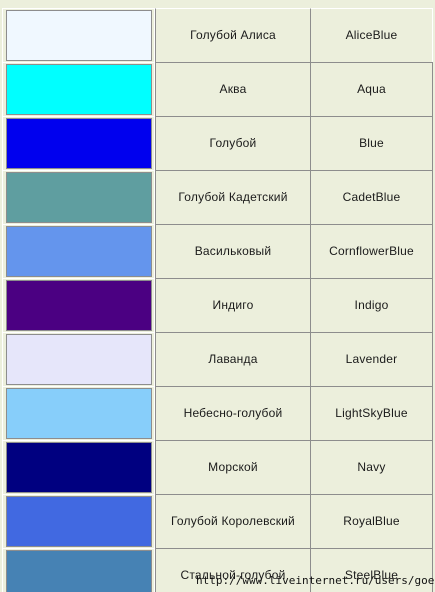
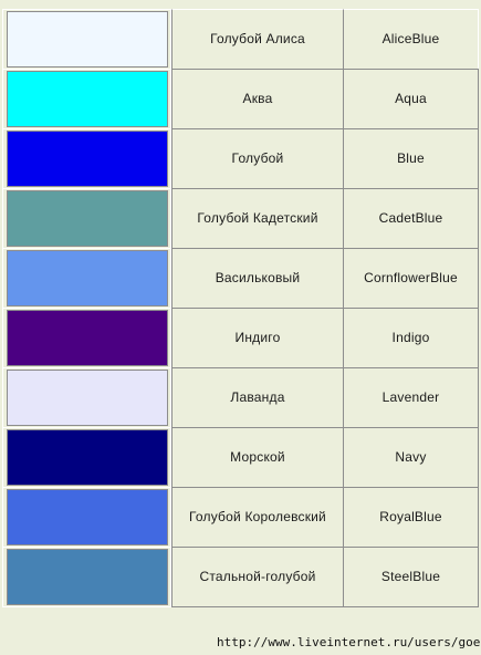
  	Голубой Алиса	AliceBlue
  	Аква	Aqua
  	Голубой	Blue
  	Голубой Кадетский	CadetBlue
  	Васильковый	CornflowerBlue
  	Индиго	Indigo
  	Лаванда	Lavender
- 	Небесно-голубой	LightSkyBlue
  	Морской	Navy
  	Голубой Королевский	RoyalBlue
  	Стальной-голубой	SteelBlue
  http://www.liveinternet.ru/users/goe
